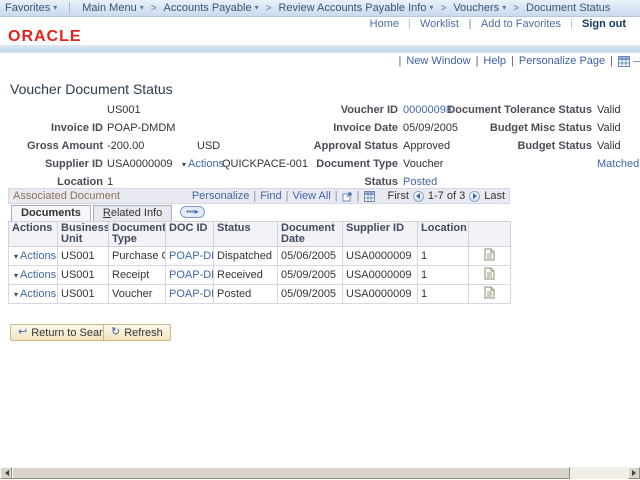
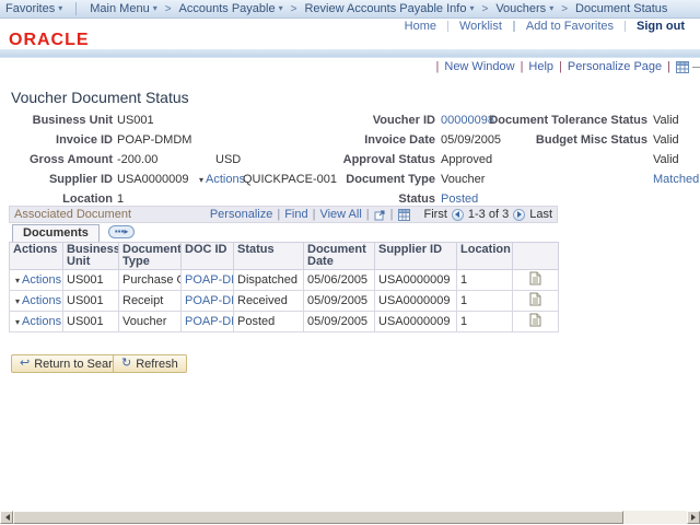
  Favorites
  ▾
  Main Menu
  ▾
  >
  Accounts Payable
  ▾
  >
  Review Accounts Payable Info
  ▾
  >
  Vouchers
  ▾
  >
  Document Status
  Home
  Worklist
  Add to Favorites
  Sign out
  ORACLE
  |
  New Window
  |
  Help
  |
  Personalize Page
  |
  Voucher Document Status
+ Business Unit
  US001
  Invoice ID
  POAP-DMDM
  Gross Amount
  -200.00
  USD
  Supplier ID
  USA0000009
  ▾ Actions
  QUICKPACE-001
  Location
  1
  Voucher ID
  00000098
  Invoice Date
  05/09/2005
  Approval Status
  Approved
  Document Type
  Voucher
  Status
  Posted
  Document Tolerance Status
  Valid
  Budget Misc Status
  Valid
- Budget Status
  Valid
  Matched
  Associated Document
  Personalize
  |
  Find
  |
  View All
  |
  |
  First
- 1-7 of 3
+ 1-3 of 3
  Last
  Documents
- Related Info
  ▪▪▪▸
  Actions	Business Unit	Document Type	DOC ID	Status	Document Date	Supplier ID	Location
  ▾ Actions	US001	Purchase	POAP-D	Dispatched	05/06/2005	USA0000009	1
  ▾ Actions	US001	Receipt	POAP-D	Received	05/09/2005	USA0000009	1
  ▾ Actions	US001	Voucher	POAP-D	Posted	05/09/2005	USA0000009	1
  ↩
  Return to Sear
  ↻
  Refresh
